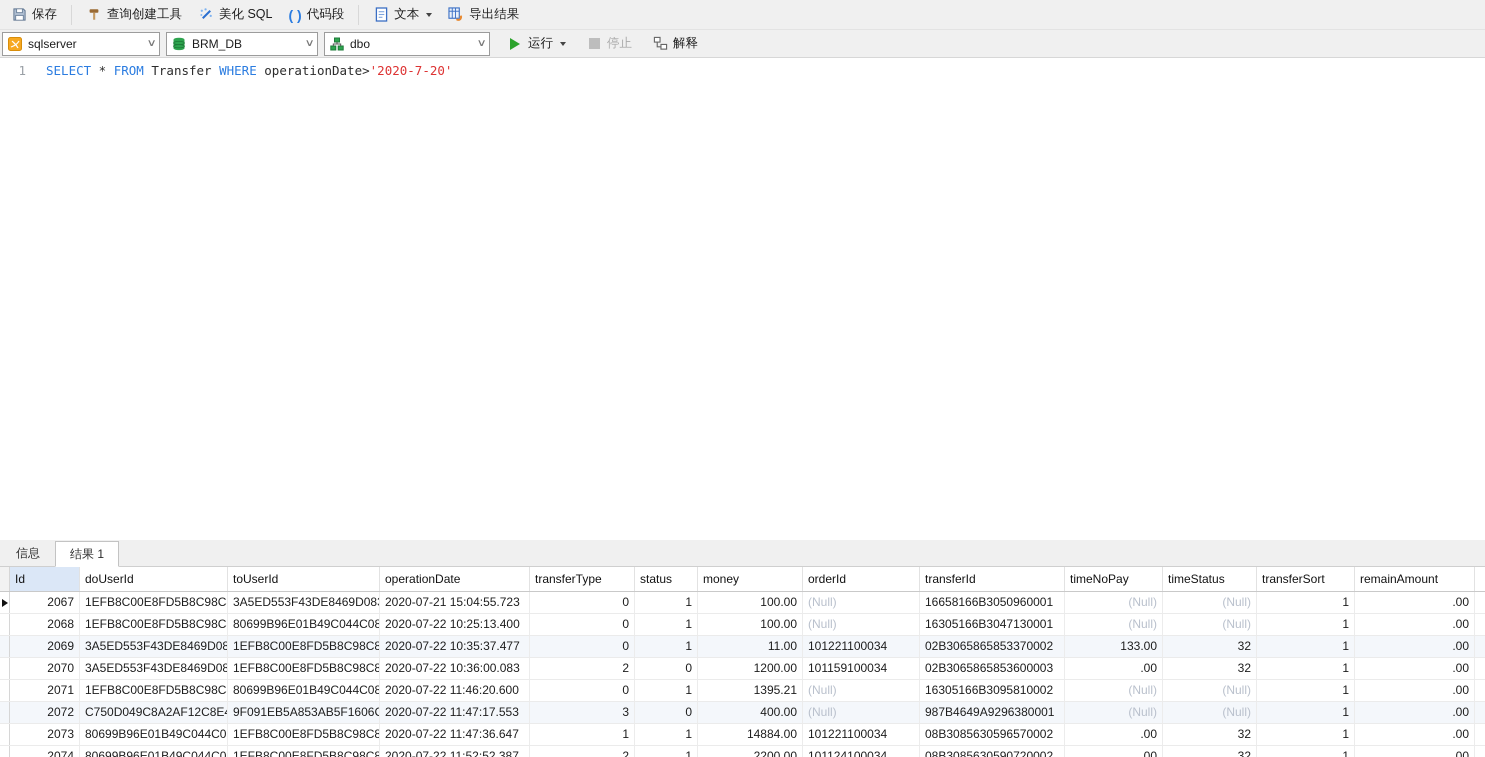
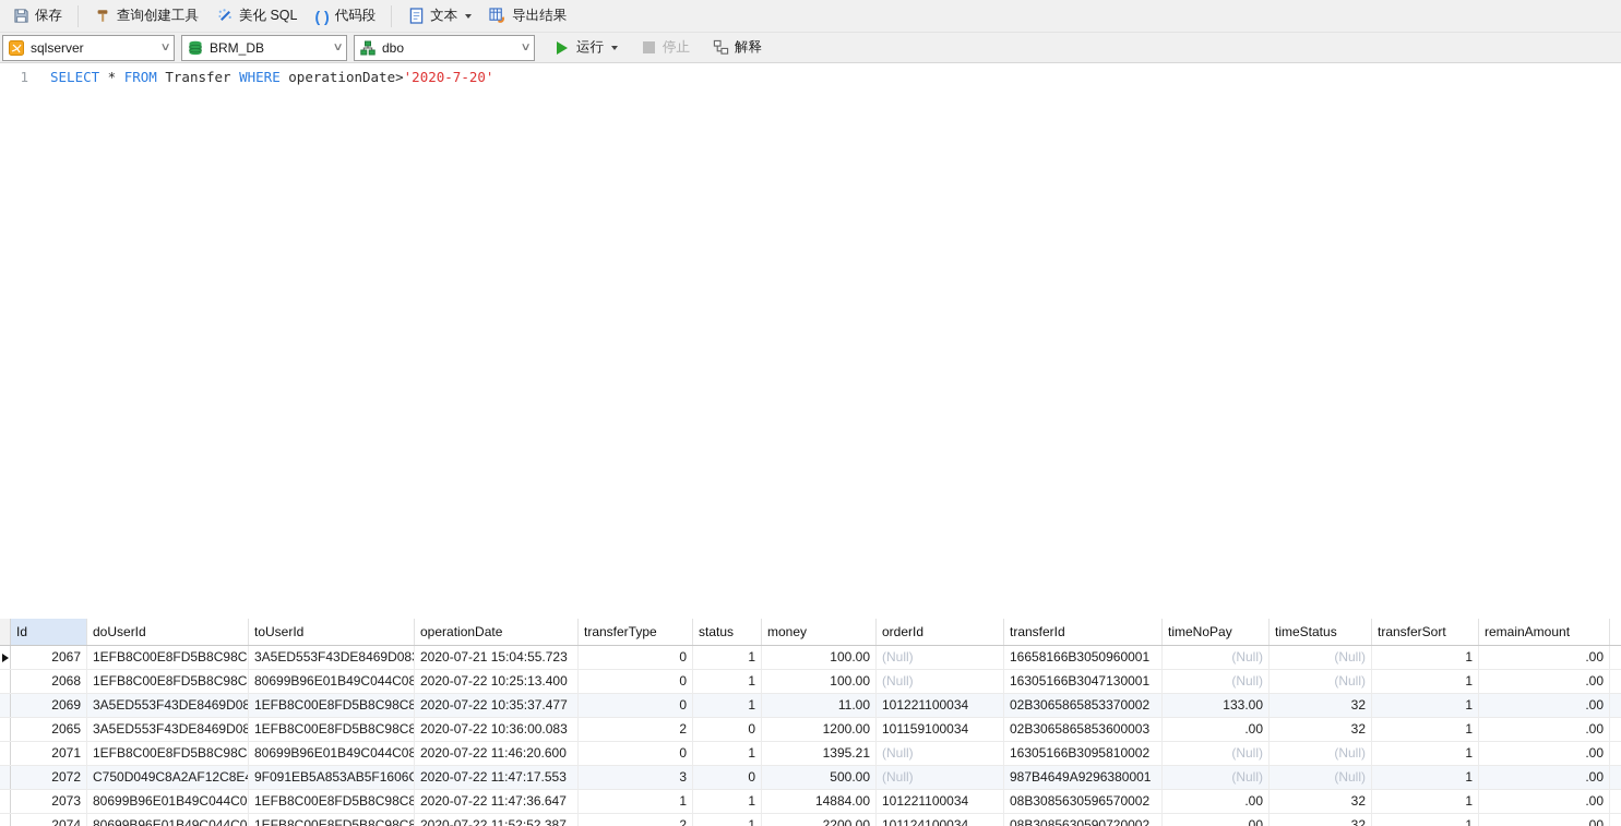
  保存
  查询创建工具
  美化 SQL
  ( )
  代码段
  文本
  导出结果
  sqlserver
  ∨
  BRM_DB
  ∨
  dbo
  ∨
  运行
  停止
  解释
  1
  SELECT * FROM Transfer WHERE operationDate>'2020-7-20'
- 信息
- 结果 1
  Id
  doUserId
  toUserId
  operationDate
  transferType
  status
  money
  orderId
  transferId
  timeNoPay
  timeStatus
  transferSort
  remainAmount
  2067
  1EFB8C00E8FD5B8C98C
  3A5ED553F43DE8469D08
  2020-07-21 15:04:55.723
  0
  1
  100.00
  (Null)
  16658166B3050960001
  (Null)
  (Null)
  1
  .00
  2068
  1EFB8C00E8FD5B8C98C
  80699B96E01B49C044C08
  2020-07-22 10:25:13.400
  0
  1
  100.00
  (Null)
  16305166B3047130001
  (Null)
  (Null)
  1
  .00
  2069
  3A5ED553F43DE8469D08
  1EFB8C00E8FD5B8C98C8
  2020-07-22 10:35:37.477
  0
  1
  11.00
  101221100034
  02B3065865853370002
  133.00
  32
  1
  .00
- 2070
+ 2065
  3A5ED553F43DE8469D08
  1EFB8C00E8FD5B8C98C8
  2020-07-22 10:36:00.083
  2
  0
  1200.00
  101159100034
  02B3065865853600003
  .00
  32
  1
  .00
  2071
  1EFB8C00E8FD5B8C98C
  80699B96E01B49C044C08
  2020-07-22 11:46:20.600
  0
  1
  1395.21
  (Null)
  16305166B3095810002
  (Null)
  (Null)
  1
  .00
  2072
  C750D049C8A2AF12C8E4
  9F091EB5A853AB5F1606C
  2020-07-22 11:47:17.553
  3
  0
- 400.00
+ 500.00
  (Null)
  987B4649A9296380001
  (Null)
  (Null)
  1
  .00
  2073
  80699B96E01B49C044C0
  1EFB8C00E8FD5B8C98C8
  2020-07-22 11:47:36.647
  1
  1
  14884.00
  101221100034
  08B3085630596570002
  .00
  32
  1
  .00
  2074
  80699B96E01B49C044C0
  1EFB8C00E8FD5B8C98C8
  2020-07-22 11:52:52.387
  2
  1
  2200.00
  101124100034
  08B3085630590720002
  .00
  32
  1
  .00
